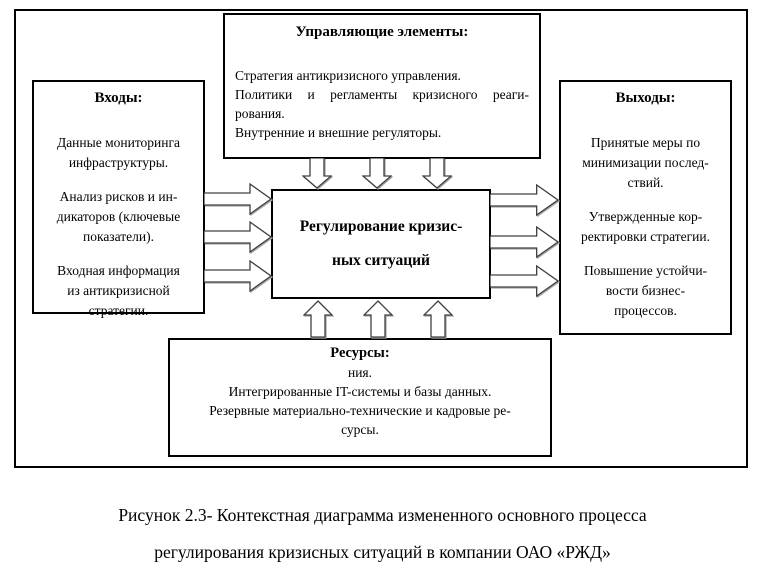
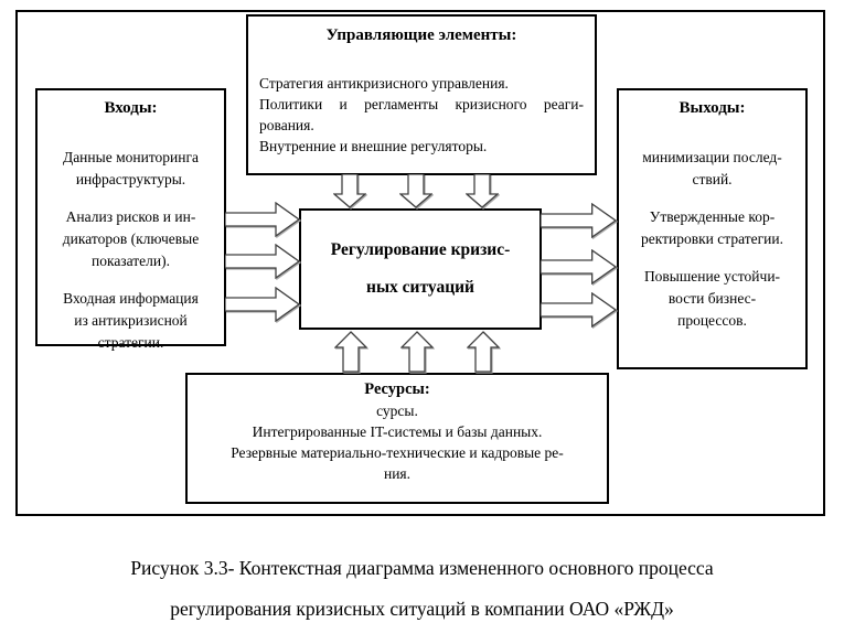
  Управляющие элементы:
  Стратегия антикризисного управления.
  Политики и регламенты кризисного реаги-
  рования.
  Внутренние и внешние регуляторы.
  Входы:
  Данные мониторинга
  инфраструктуры.
  Анализ рисков и ин-
  дикаторов (ключевые
  показатели).
  Входная информация
  из антикризисной
  стратегии.
  Выходы:
- Принятые меры по
  минимизации послед-
  ствий.
  Утвержденные кор-
  ректировки стратегии.
  Повышение устойчи-
  вости бизнес-
  процессов.
  Регулирование кризис-
  ных ситуаций
  Ресурсы:
- ния.
+ сурсы.
  Интегрированные IT-системы и базы данных.
  Резервные материально-технические и кадровые ре-
- сурсы.
+ ния.
- Рисунок 2.3- Контекстная диаграмма измененного основного процесса
+ Рисунок 3.3- Контекстная диаграмма измененного основного процесса
  регулирования кризисных ситуаций в компании ОАО «РЖД»
